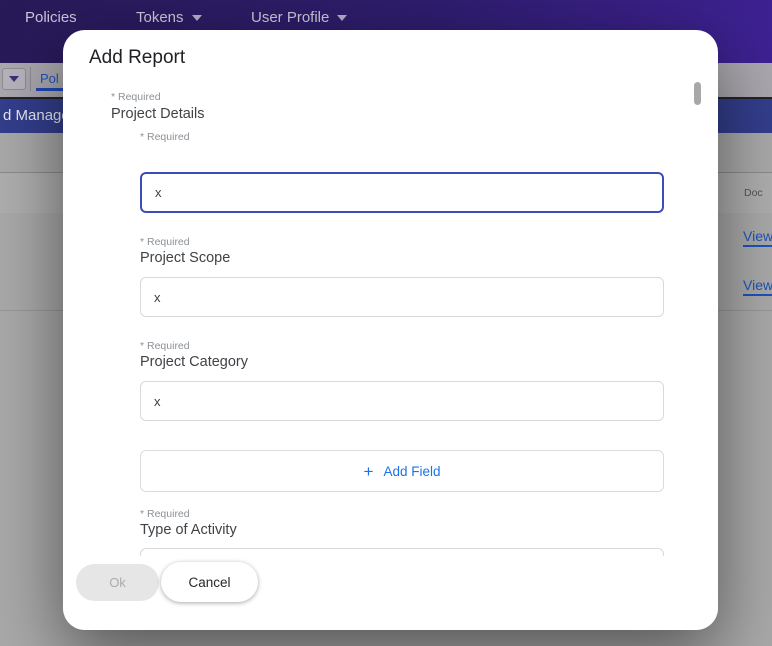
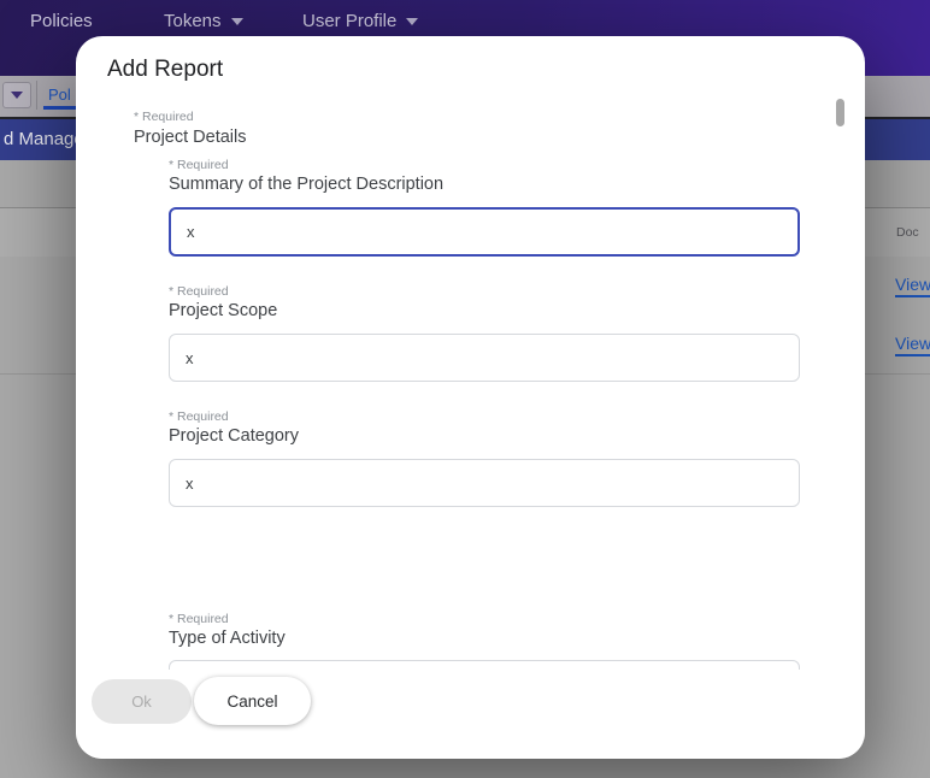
  Policies
  Tokens
  User Profile
  Pol
  d Manag
  Doc
  View
  View
  Add Report
  * Required
  Project Details
  * Required
+ Summary of the Project Description
  x
  * Required
  Project Scope
  x
  * Required
  Project Category
  x
- +
- Add Field
  * Required
  Type of Activity
  Ok
  Cancel
